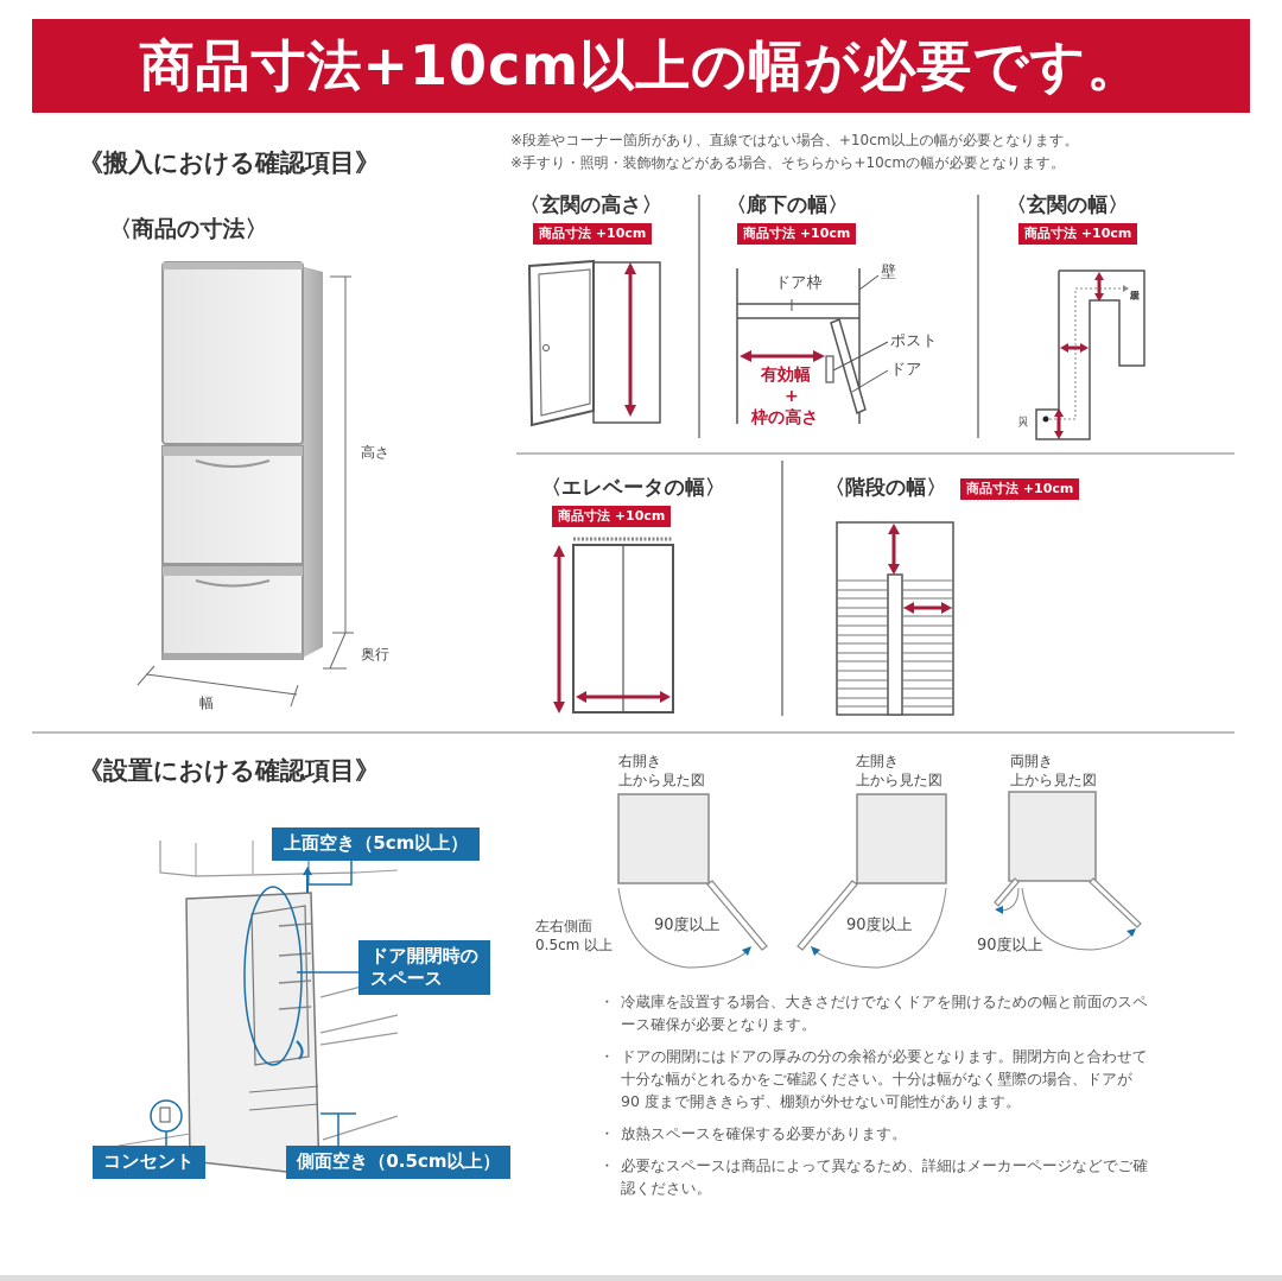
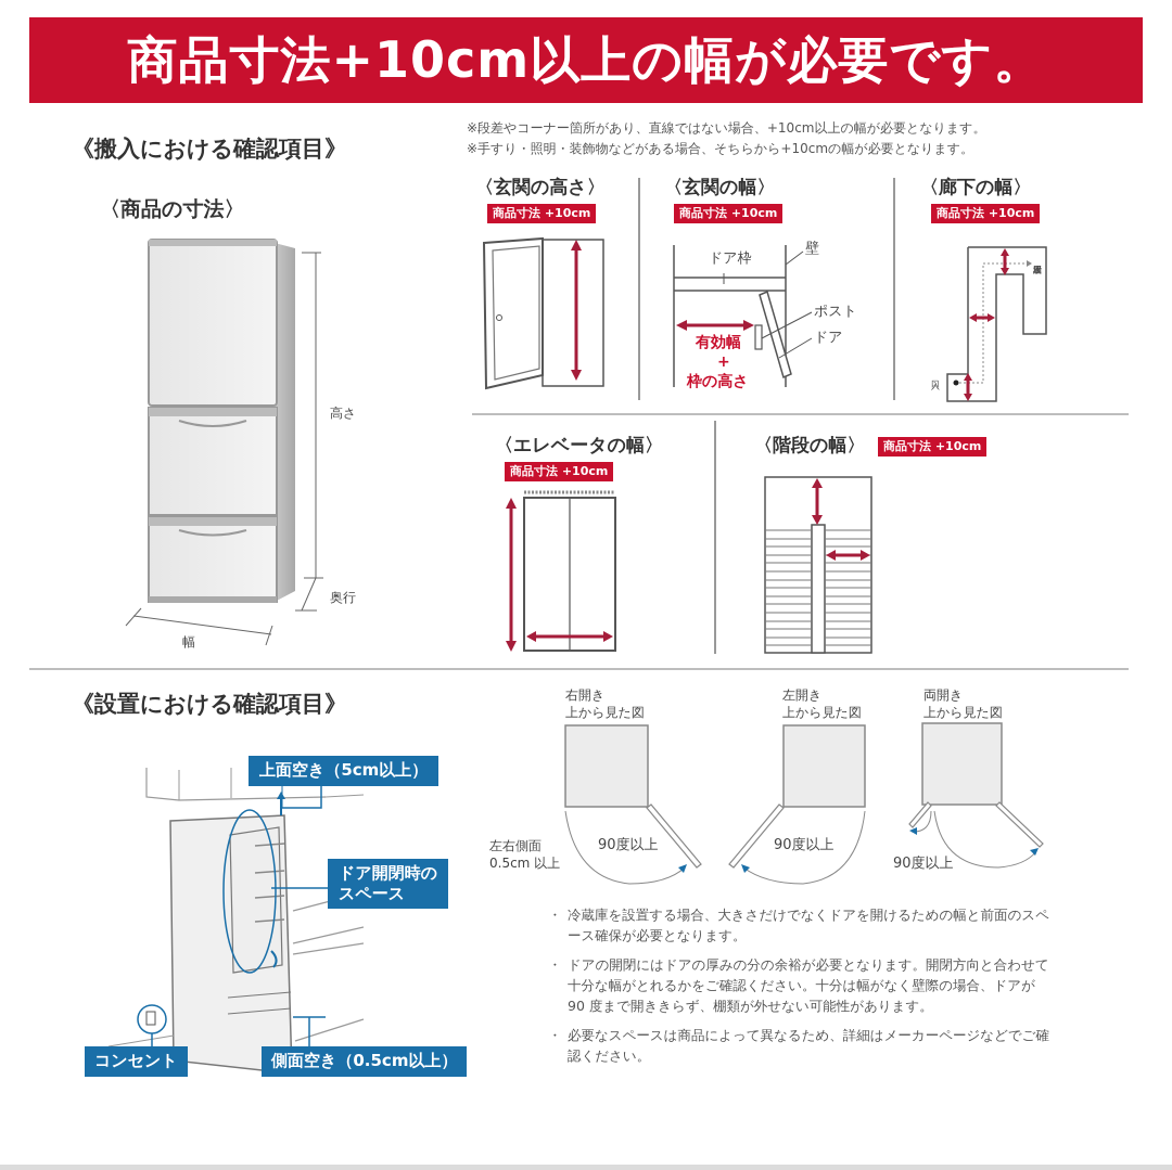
  商品寸法+10cm以上の幅が必要です。
  《搬入における確認項目》
  ※段差やコーナー箇所があり、直線ではない場合、+10cm以上の幅が必要となります。
  ※手すり・照明・装飾物などがある場合、そちらから+10cmの幅が必要となります。
  〈商品の寸法〉
  高さ
  奥行
  幅
  〈玄関の高さ〉
  商品寸法 +10cm
- 〈廊下の幅〉
+ 〈玄関の幅〉
  商品寸法 +10cm
  ドア枠
  壁
  ポスト
  ドア
  有効幅
  +
  枠の高さ
- 〈玄関の幅〉
+ 〈廊下の幅〉
  商品寸法 +10cm
  〈エレベータの幅〉
  商品寸法 +10cm
  〈階段の幅〉
  商品寸法 +10cm
  《設置における確認項目》
  上面空き（5cm以上）
  ドア開閉時の
  スペース
  コンセント
  側面空き（0.5cm以上）
  右開き
  上から見た図
  左開き
  上から見た図
  両開き
  上から見た図
  90度以上
  90度以上
  90度以上
  左右側面
  0.5cm 以上
  冷蔵庫を設置する場合、大きさだけでなくドアを開けるための幅と前面のスペース確保が必要となります。
  ドアの開閉にはドアの厚みの分の余裕が必要となります。開閉方向と合わせて十分な幅がとれるかをご確認ください。十分は幅がなく壁際の場合、ドアが 90 度まで開ききらず、棚類が外せない可能性があります。
- 放熱スペースを確保する必要があります。
  必要なスペースは商品によって異なるため、詳細はメーカーページなどでご確認ください。
